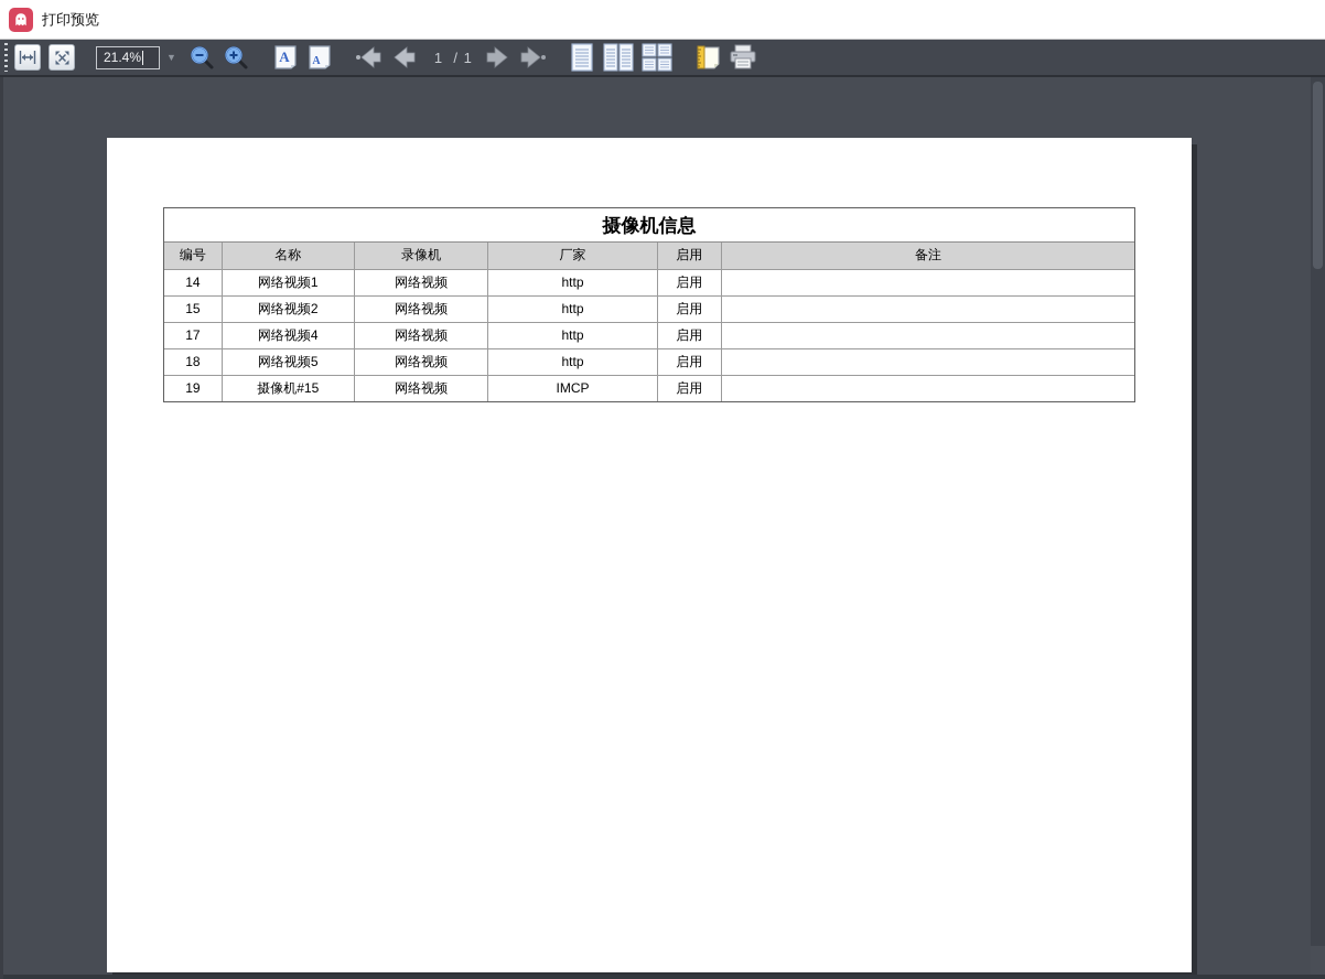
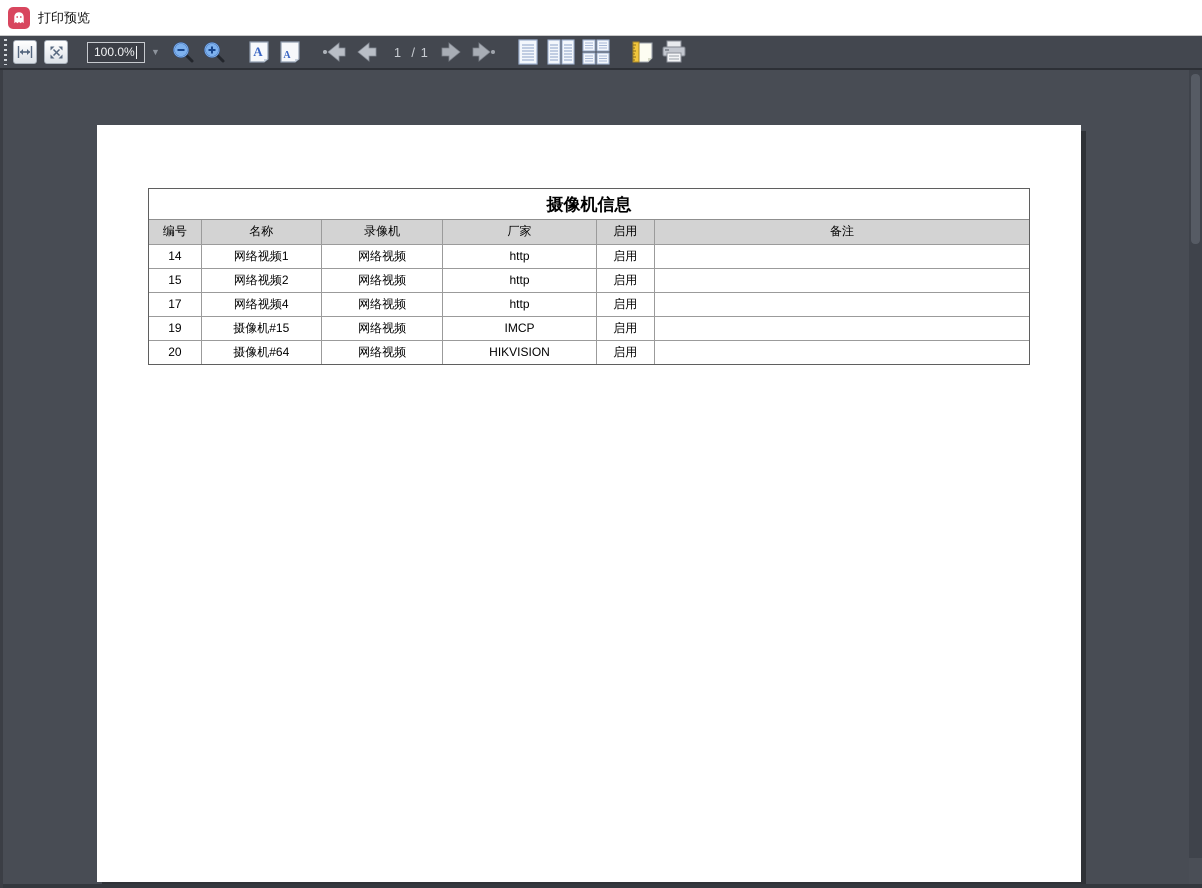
  打印预览
- 21.4%
+ 100.0%
  ▼
  A
  A
  1 / 1
  摄像机信息
  编号	名称	录像机	厂家	启用	备注
  14	网络视频1	网络视频	http	启用
  15	网络视频2	网络视频	http	启用
  17	网络视频4	网络视频	http	启用
- 18	网络视频5	网络视频	http	启用
  19	摄像机#15	网络视频	IMCP	启用
+ 20	摄像机#64	网络视频	HIKVISION	启用
